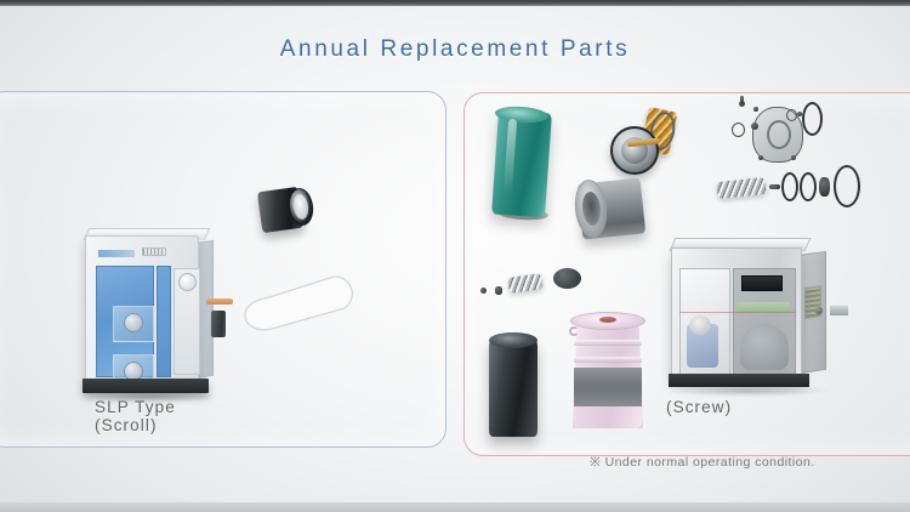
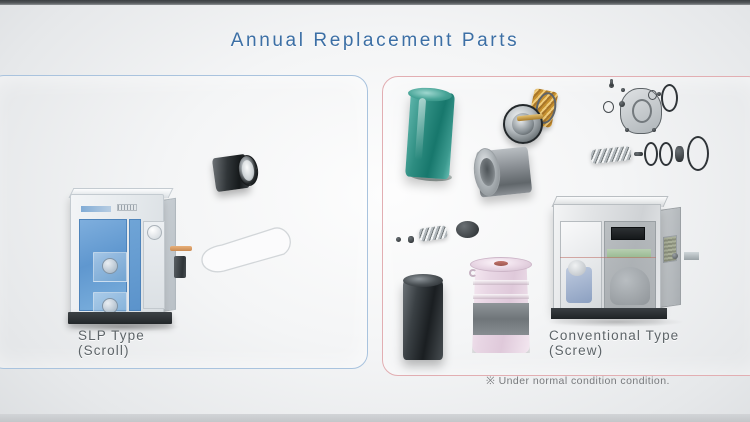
  Annual Replacement Parts
  SLP Type
  (Scroll)
+ Conventional Type
  (Screw)
- ※ Under normal operating condition.
+ ※ Under normal condition condition.
